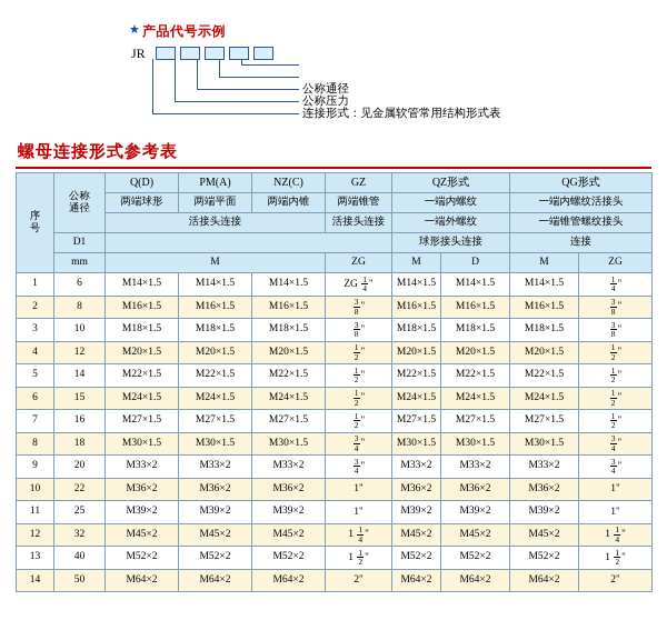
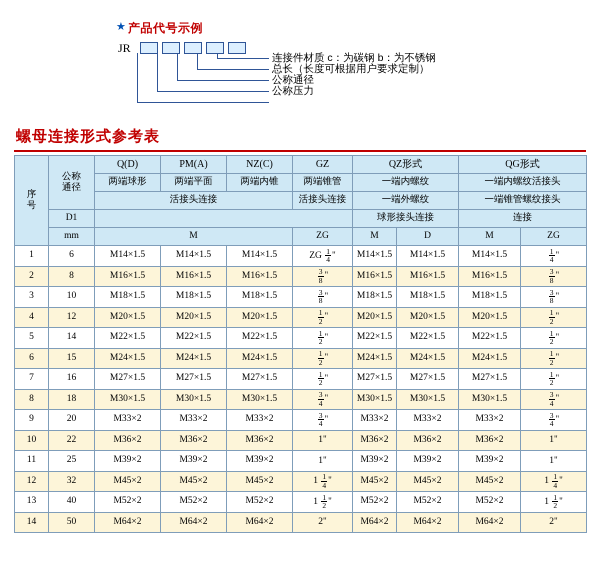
  ★
  产品代号示例
  JR
+ 连接件材质 c：为碳钢 b：为不锈钢
+ 总长（长度可根据用户要求定制）
  公称通径
  公称压力
- 连接形式：见金属软管常用结构形式表
  螺母连接形式参考表
  序号	公称通径	Q(D)	PM(A)	NZ(C)	GZ	QZ形式	QG形式
  两端球形	两端平面	两端内锥	两端锥管	一端内螺纹	一端内螺纹活接头
  活接头连接	活接头连接	一端外螺纹	一端锥管螺纹接头
  D1		球形接头连接	连接
  mm	M	ZG	M	D	M	ZG
  1	6	M14×1.5	M14×1.5	M14×1.5	ZG 14"	M14×1.5	M14×1.5	M14×1.5	14"
  2	8	M16×1.5	M16×1.5	M16×1.5	38"	M16×1.5	M16×1.5	M16×1.5	38"
  3	10	M18×1.5	M18×1.5	M18×1.5	38"	M18×1.5	M18×1.5	M18×1.5	38"
  4	12	M20×1.5	M20×1.5	M20×1.5	12"	M20×1.5	M20×1.5	M20×1.5	12"
  5	14	M22×1.5	M22×1.5	M22×1.5	12"	M22×1.5	M22×1.5	M22×1.5	12"
  6	15	M24×1.5	M24×1.5	M24×1.5	12"	M24×1.5	M24×1.5	M24×1.5	12"
  7	16	M27×1.5	M27×1.5	M27×1.5	12"	M27×1.5	M27×1.5	M27×1.5	12"
  8	18	M30×1.5	M30×1.5	M30×1.5	34"	M30×1.5	M30×1.5	M30×1.5	34"
  9	20	M33×2	M33×2	M33×2	34"	M33×2	M33×2	M33×2	34"
  10	22	M36×2	M36×2	M36×2	1"	M36×2	M36×2	M36×2	1"
  11	25	M39×2	M39×2	M39×2	1"	M39×2	M39×2	M39×2	1"
  12	32	M45×2	M45×2	M45×2	1 14"	M45×2	M45×2	M45×2	1 14"
  13	40	M52×2	M52×2	M52×2	1 12"	M52×2	M52×2	M52×2	1 12"
  14	50	M64×2	M64×2	M64×2	2"	M64×2	M64×2	M64×2	2"
